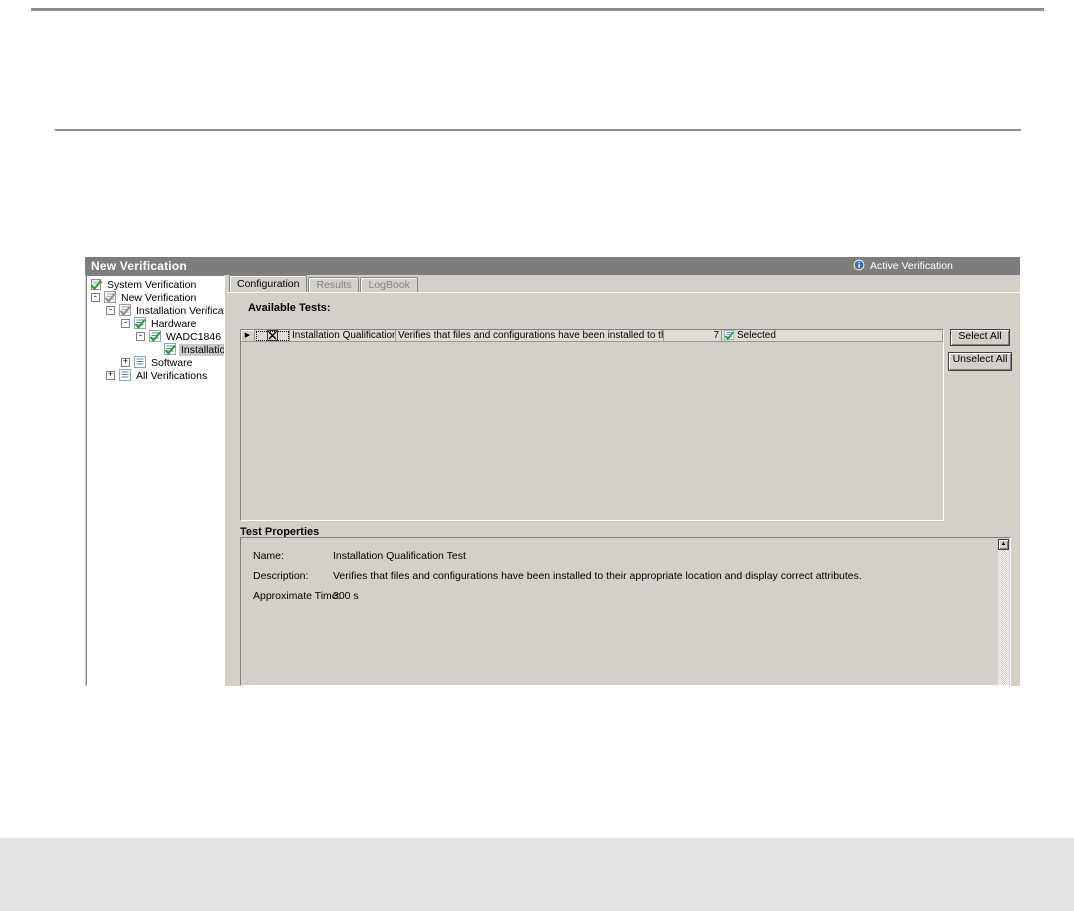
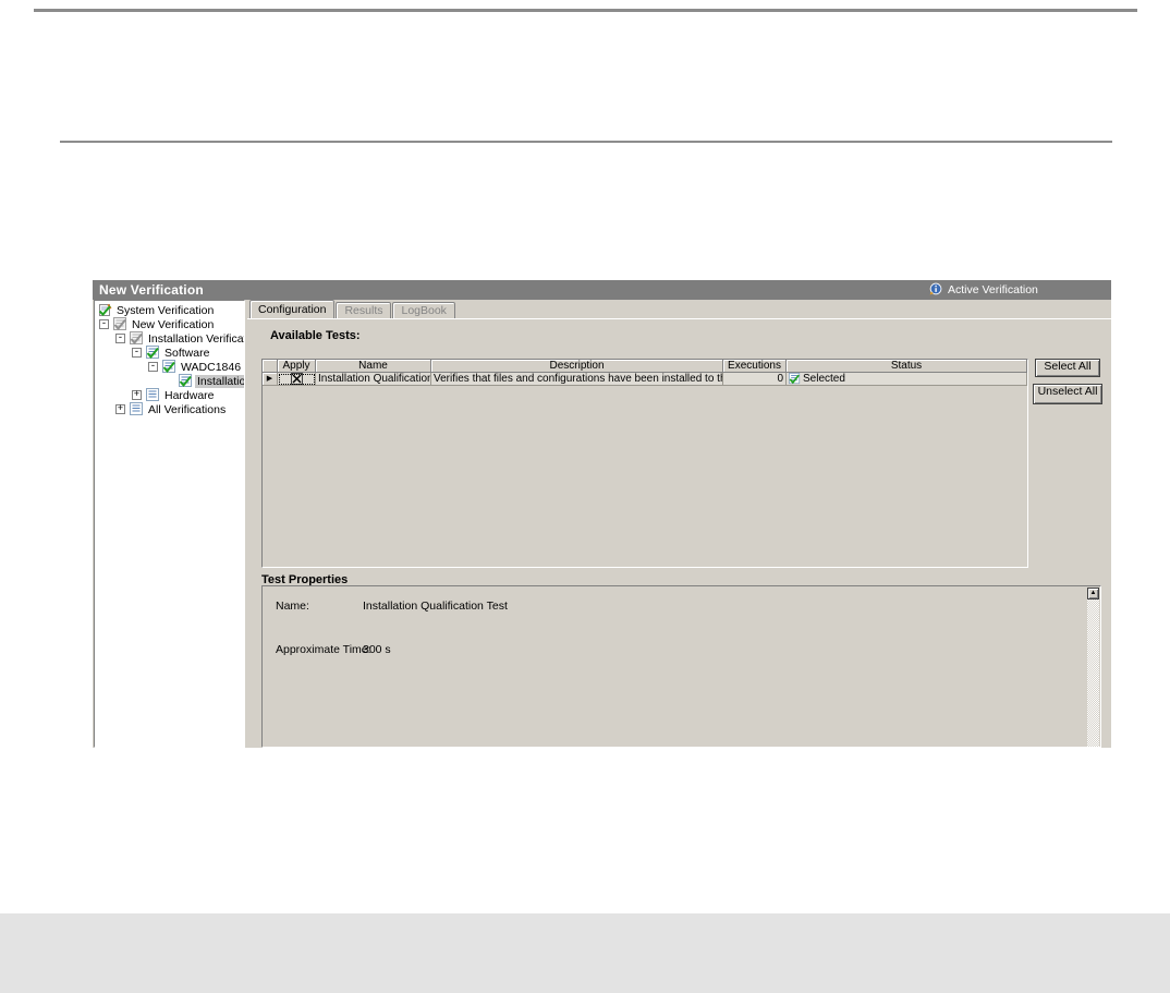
  New Verification
  Active Verification
  System Verification
  -
  New Verification
  -
  Installation Verifica
  -
- Hardware
+ Software
  -
  WADC1846
  Installatio
  +
- Software
+ Hardware
  +
  All Verifications
  Configuration
  Results
  LogBook
  Available Tests:
+ Apply
+ Name
+ Description
+ Executions
+ Status
  Installation Qualification
  Verifies that files and configurations have been installed to t
- 7
+ 0
  Selected
  Select All
  Unselect All
  Test Properties
  Name:
  Installation Qualification Test
- Description:
- Verifies that files and configurations have been installed to their appropriate location and display correct attributes.
  Approximate Tim
  300 s
